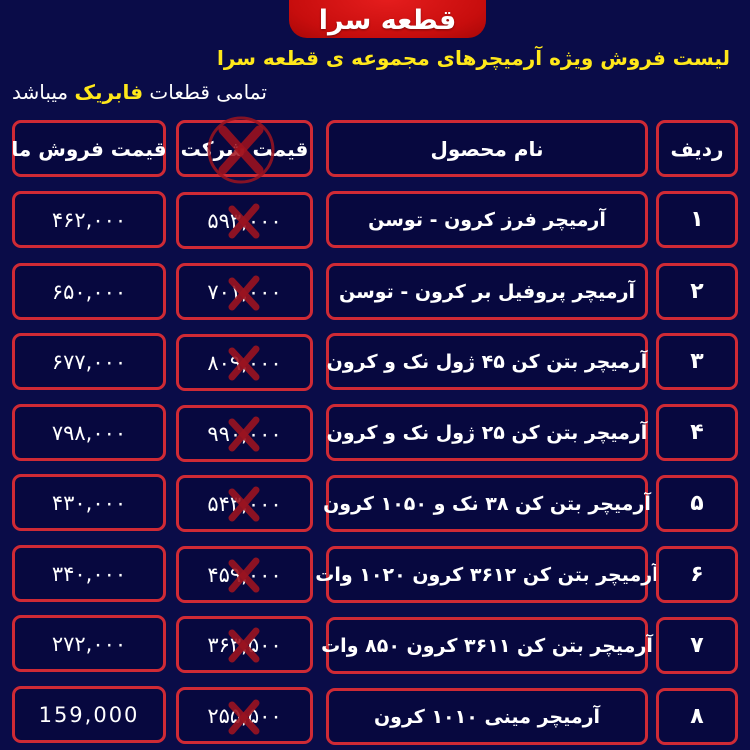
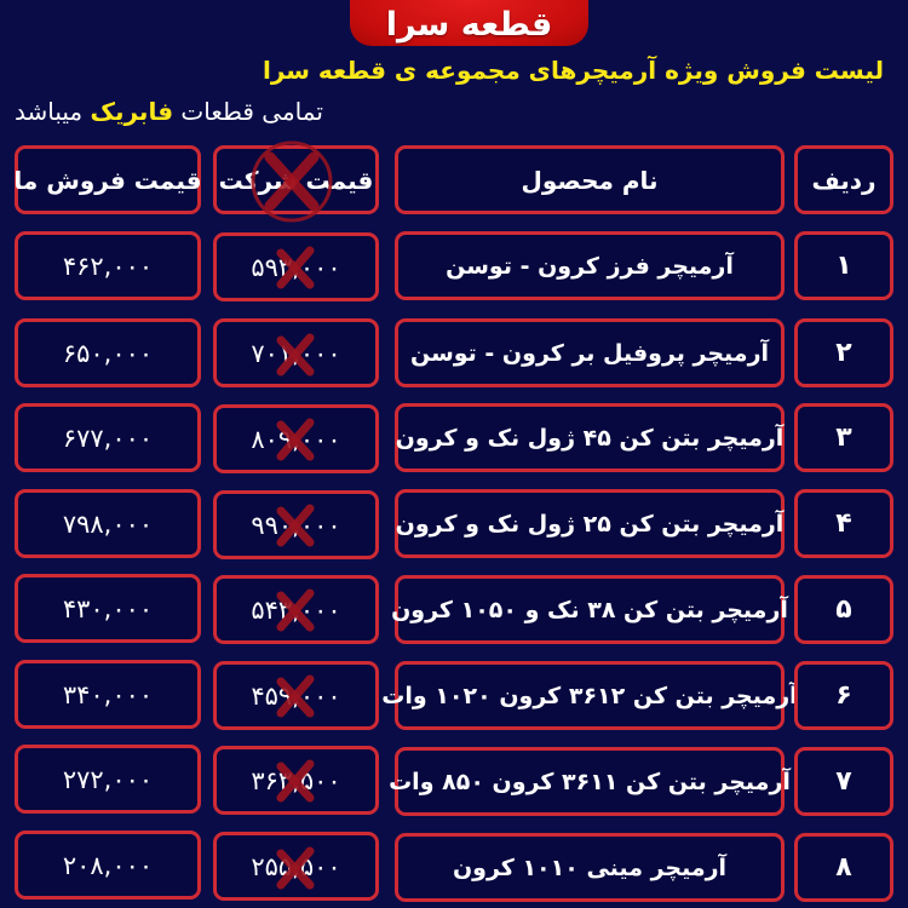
  قطعه سرا
  لیست فروش ویژه آرمیچرهای مجموعه ی قطعه سرا
  تمامی قطعات فابریک میباشد
  قیمت فروش ما
  قیمت شرکت
  نام محصول
  ردیف
  ۴۶۲,۰۰۰
  ۵۹۳۰۰۰
  آرمیچر فرز کرون - توسن
  ۱
  ۶۵۰,۰۰۰
  ۷۰۱۰۰۰
  آرمیچر پروفیل بر کرون - توسن
  ۲
  ۶۷۷,۰۰۰
  ۸۰۹۰۰۰
  آرمیچر بتن کن ۴۵ ژول نک و کرون
  ۳
  ۷۹۸,۰۰۰
  ۹۹۰۰۰۰
  آرمیچر بتن کن ۲۵ ژول نک و کرون
  ۴
  ۴۳۰,۰۰۰
  ۵۴۳۰۰۰
  آرمیچر بتن کن ۳۸ نک و ۱۰۵۰ کرون
  ۵
  ۳۴۰,۰۰۰
  ۴۵۹۰۰۰
  رمیچر بتن کن ۳۶۱۲ کرون ۱۰۲۰ وات
  ۶
  ۲۷۲,۰۰۰
  ۳۶۳۵۰۰
  آرمیچر بتن کن ۳۶۱۱ کرون ۸۵۰ وات
  ۷
- 159,000
+ ۲۰۸,۰۰۰
  ۲۵۵۵۰۰
  آرمیچر مینی ۱۰۱۰ کرون
  ۸
